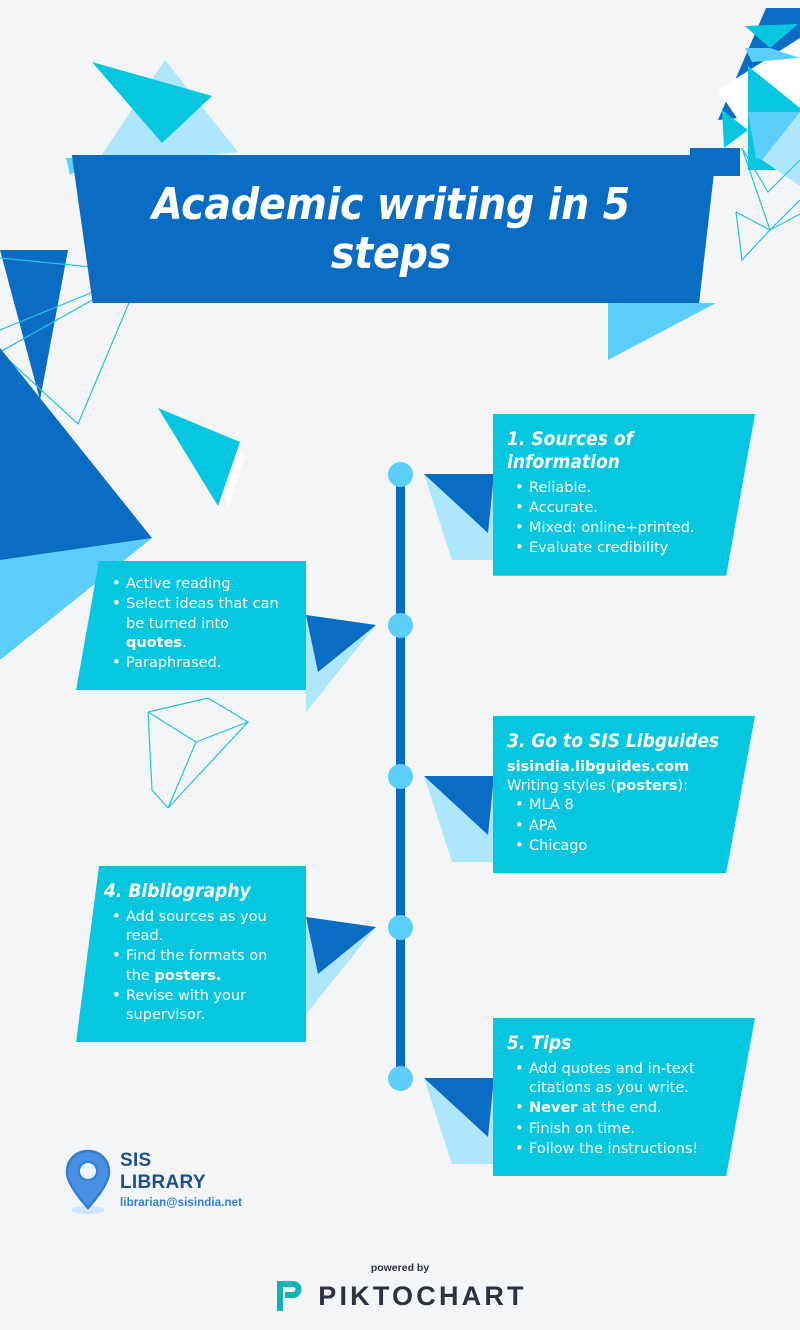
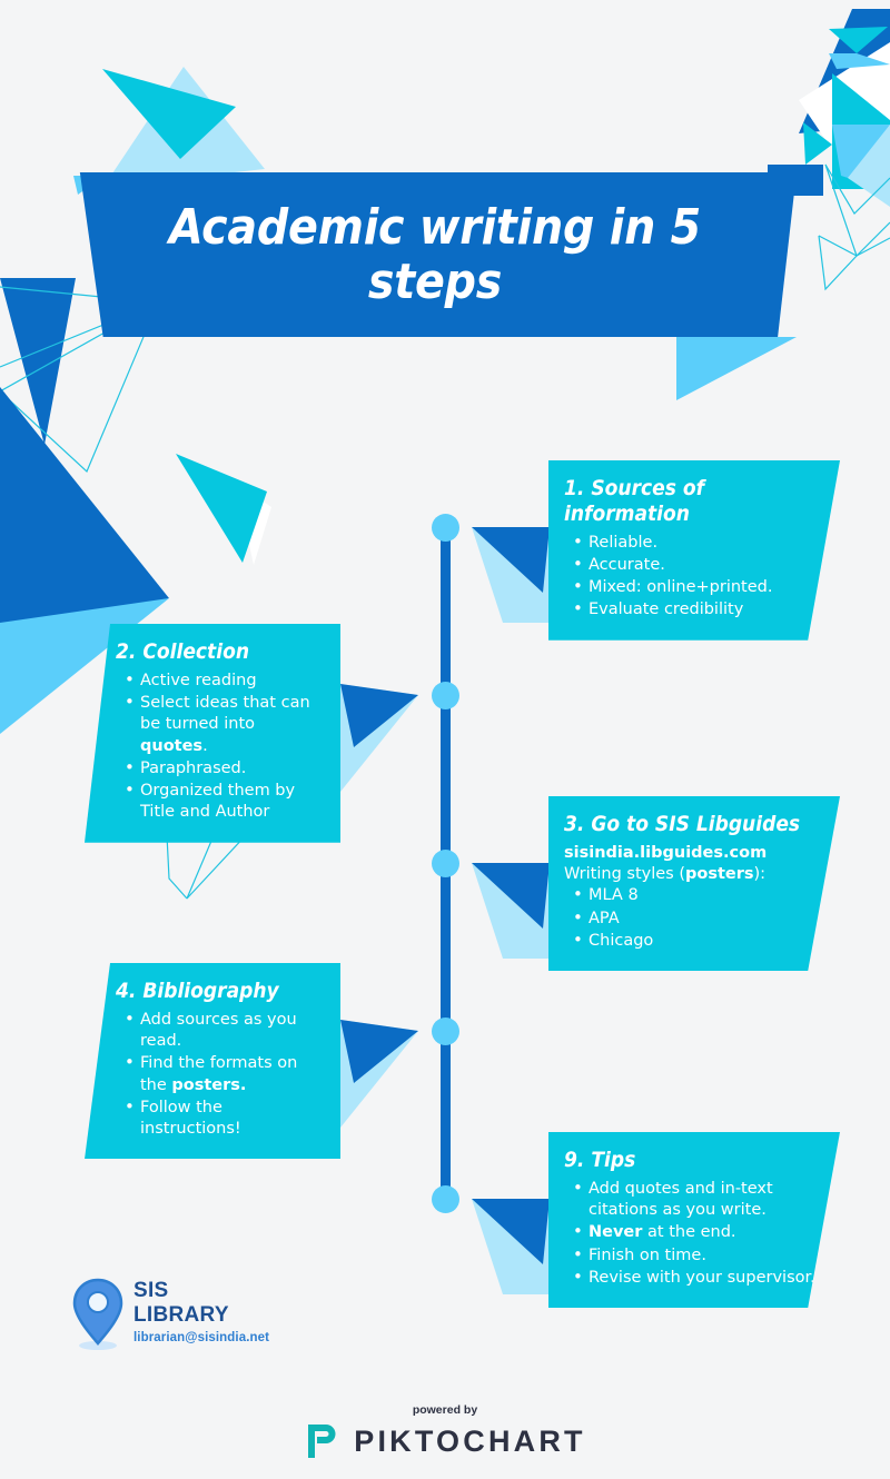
  Academic writing in 5 steps
  1. Sources of information
  Reliable.
  Accurate.
  Mixed: online+printed.
  Evaluate credibility
+ 2. Collection
  Active reading
  Select ideas that can be turned into quotes.
  Paraphrased.
+ Organized them by Title and Author
  3. Go to SIS Libguides
  sisindia.libguides.com
  Writing styles (posters):
  MLA 8
  APA
  Chicago
  4. Bibliography
  Add sources as you read.
  Find the formats on the posters.
- Revise with your supervisor.
+ Follow the instructions!
- 5. Tips
+ 9. Tips
  Add quotes and in-text citations as you write.
  Never at the end.
  Finish on time.
- Follow the instructions!
+ Revise with your supervisor.
  SIS
  LIBRARY
  librarian@sisindia.net
  powered by
  PIKTOCHART
